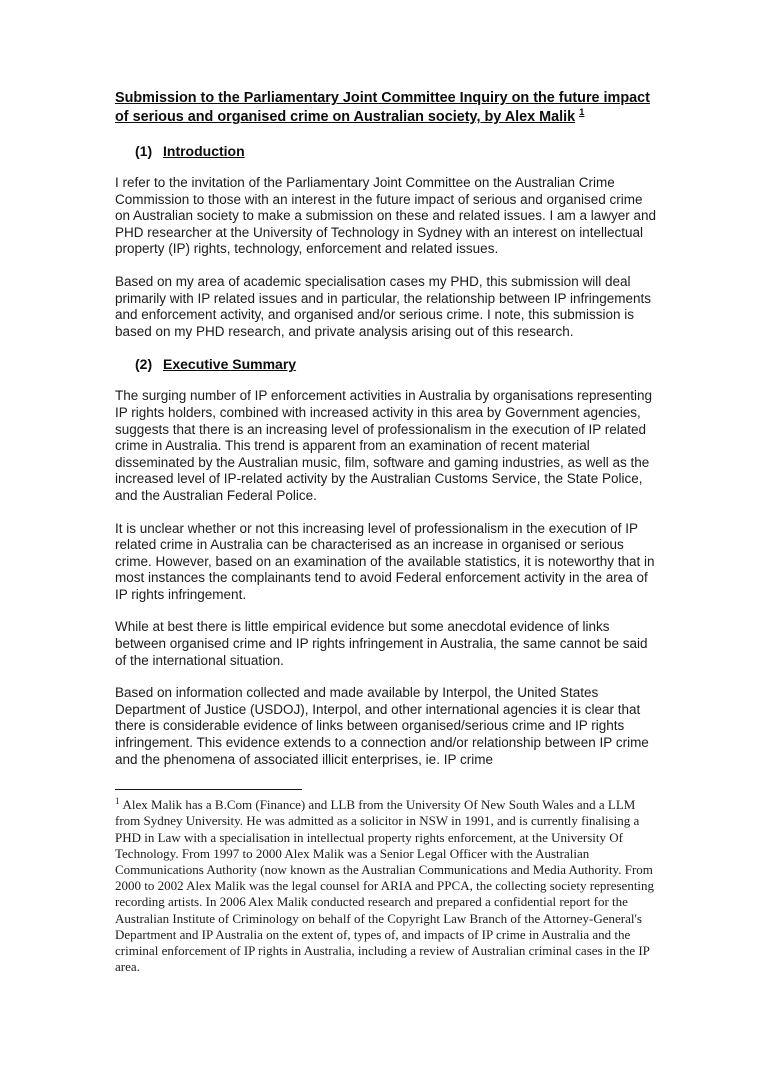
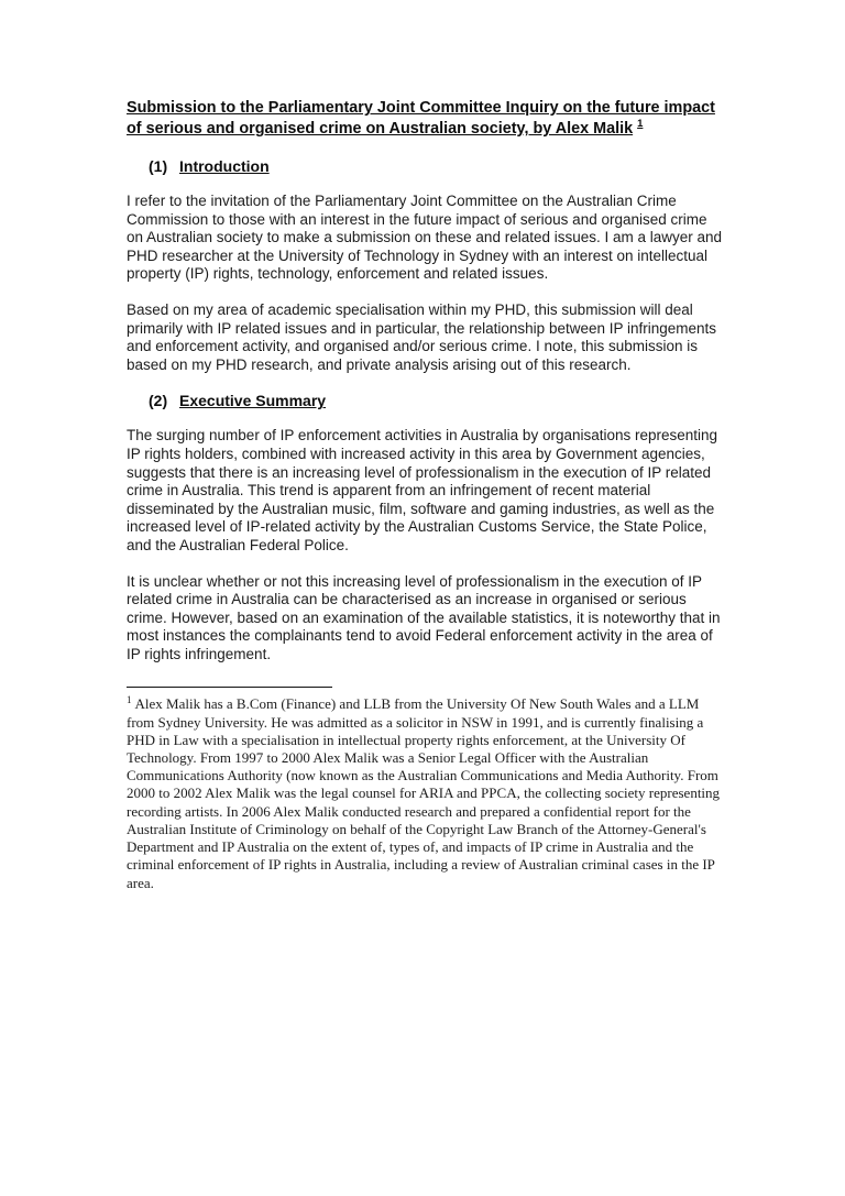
  Submission to the Parliamentary Joint Committee Inquiry on the future impact of serious and organised crime on Australian society, by Alex Malik 1
  (1) Introduction
  I refer to the invitation of the Parliamentary Joint Committee on the Australian Crime Commission to those with an interest in the future impact of serious and organised crime on Australian society to make a submission on these and related issues. I am a lawyer and PHD researcher at the University of Technology in Sydney with an interest on intellectual property (IP) rights, technology, enforcement and related issues.
- Based on my area of academic specialisation cases my PHD, this submission will deal primarily with IP related issues and in particular, the relationship between IP infringements and enforcement activity, and organised and/or serious crime. I note, this submission is based on my PHD research, and private analysis arising out of this research.
+ Based on my area of academic specialisation within my PHD, this submission will deal primarily with IP related issues and in particular, the relationship between IP infringements and enforcement activity, and organised and/or serious crime. I note, this submission is based on my PHD research, and private analysis arising out of this research.
  (2) Executive Summary
- The surging number of IP enforcement activities in Australia by organisations representing IP rights holders, combined with increased activity in this area by Government agencies, suggests that there is an increasing level of professionalism in the execution of IP related crime in Australia. This trend is apparent from an examination of recent material disseminated by the Australian music, film, software and gaming industries, as well as the increased level of IP-related activity by the Australian Customs Service, the State Police, and the Australian Federal Police.
+ The surging number of IP enforcement activities in Australia by organisations representing IP rights holders, combined with increased activity in this area by Government agencies, suggests that there is an increasing level of professionalism in the execution of IP related crime in Australia. This trend is apparent from an infringement of recent material disseminated by the Australian music, film, software and gaming industries, as well as the increased level of IP-related activity by the Australian Customs Service, the State Police, and the Australian Federal Police.
  It is unclear whether or not this increasing level of professionalism in the execution of IP related crime in Australia can be characterised as an increase in organised or serious crime. However, based on an examination of the available statistics, it is noteworthy that in most instances the complainants tend to avoid Federal enforcement activity in the area of IP rights infringement.
- While at best there is little empirical evidence but some anecdotal evidence of links between organised crime and IP rights infringement in Australia, the same cannot be said of the international situation.
- Based on information collected and made available by Interpol, the United States Department of Justice (USDOJ), Interpol, and other international agencies it is clear that there is considerable evidence of links between organised/serious crime and IP rights infringement. This evidence extends to a connection and/or relationship between IP crime and the phenomena of associated illicit enterprises, ie. IP crime
  1 Alex Malik has a B.Com (Finance) and LLB from the University Of New South Wales and a LLM from Sydney University. He was admitted as a solicitor in NSW in 1991, and is currently finalising a PHD in Law with a specialisation in intellectual property rights enforcement, at the University Of Technology. From 1997 to 2000 Alex Malik was a Senior Legal Officer with the Australian Communications Authority (now known as the Australian Communications and Media Authority. From 2000 to 2002 Alex Malik was the legal counsel for ARIA and PPCA, the collecting society representing recording artists. In 2006 Alex Malik conducted research and prepared a confidential report for the Australian Institute of Criminology on behalf of the Copyright Law Branch of the Attorney-General's Department and IP Australia on the extent of, types of, and impacts of IP crime in Australia and the criminal enforcement of IP rights in Australia, including a review of Australian criminal cases in the IP area.
